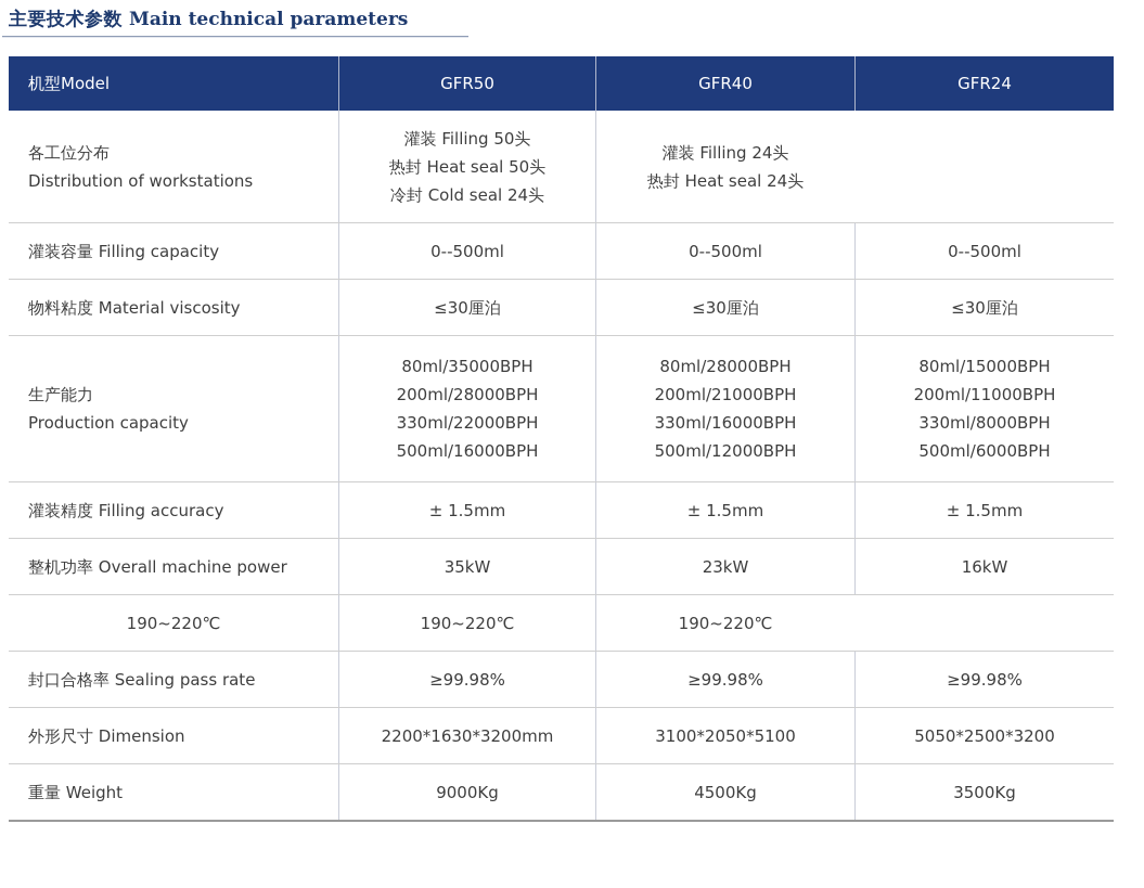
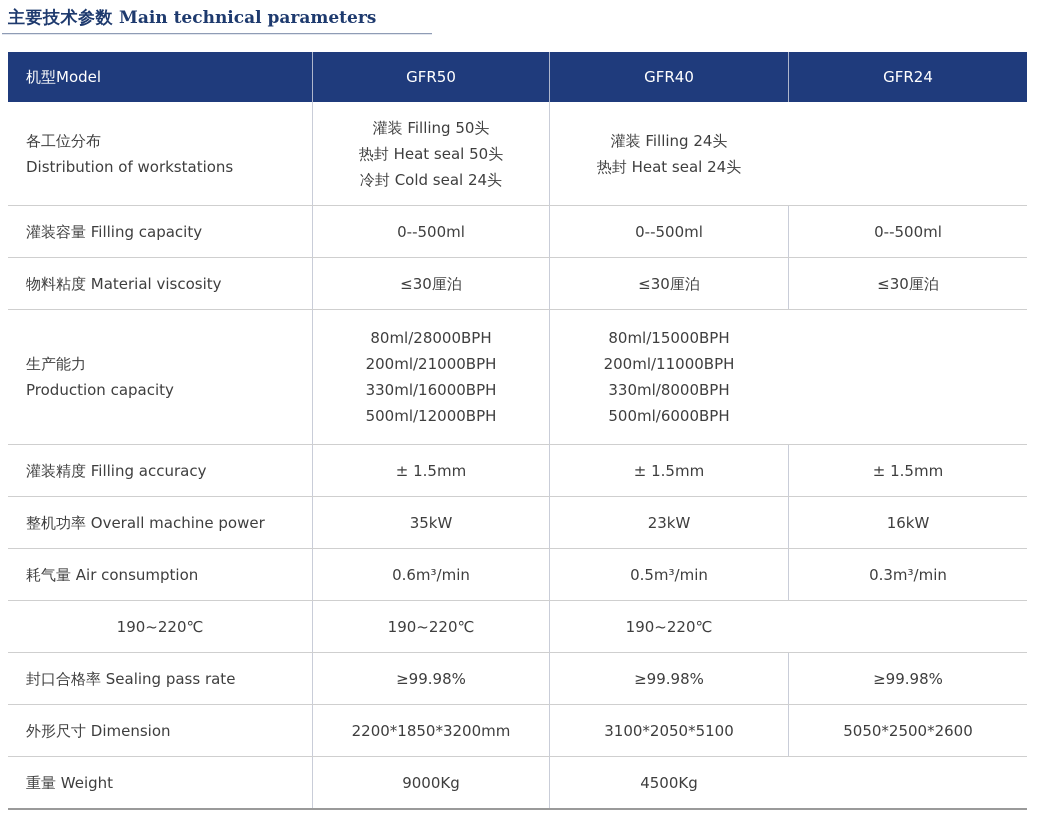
  主要技术参数 Main technical parameters
  机型Model
  GFR50
  GFR40
  GFR24
  各工位分布
  Distribution of workstations
  灌装 Filling 50头
  热封 Heat seal 50头
  冷封 Cold seal 24头
  灌装 Filling 24头
  热封 Heat seal 24头
  灌装容量 Filling capacity
  0--500ml
  0--500ml
  0--500ml
  物料粘度 Material viscosity
  ≤30厘泊
  ≤30厘泊
  ≤30厘泊
  生产能力
  Production capacity
- 80ml/35000BPH
- 200ml/28000BPH
- 330ml/22000BPH
- 500ml/16000BPH
  80ml/28000BPH
  200ml/21000BPH
  330ml/16000BPH
  500ml/12000BPH
  80ml/15000BPH
  200ml/11000BPH
  330ml/8000BPH
  500ml/6000BPH
  灌装精度 Filling accuracy
  ± 1.5mm
  ± 1.5mm
  ± 1.5mm
  整机功率 Overall machine power
  35kW
  23kW
  16kW
+ 耗气量 Air consumption
+ 0.6m³/min
+ 0.5m³/min
+ 0.3m³/min
  190~220℃
  190~220℃
  190~220℃
  封口合格率 Sealing pass rate
  ≥99.98%
  ≥99.98%
  ≥99.98%
  外形尺寸 Dimension
- 2200*1630*3200mm
+ 2200*1850*3200mm
  3100*2050*5100
- 5050*2500*3200
+ 5050*2500*2600
  重量 Weight
  9000Kg
  4500Kg
- 3500Kg
